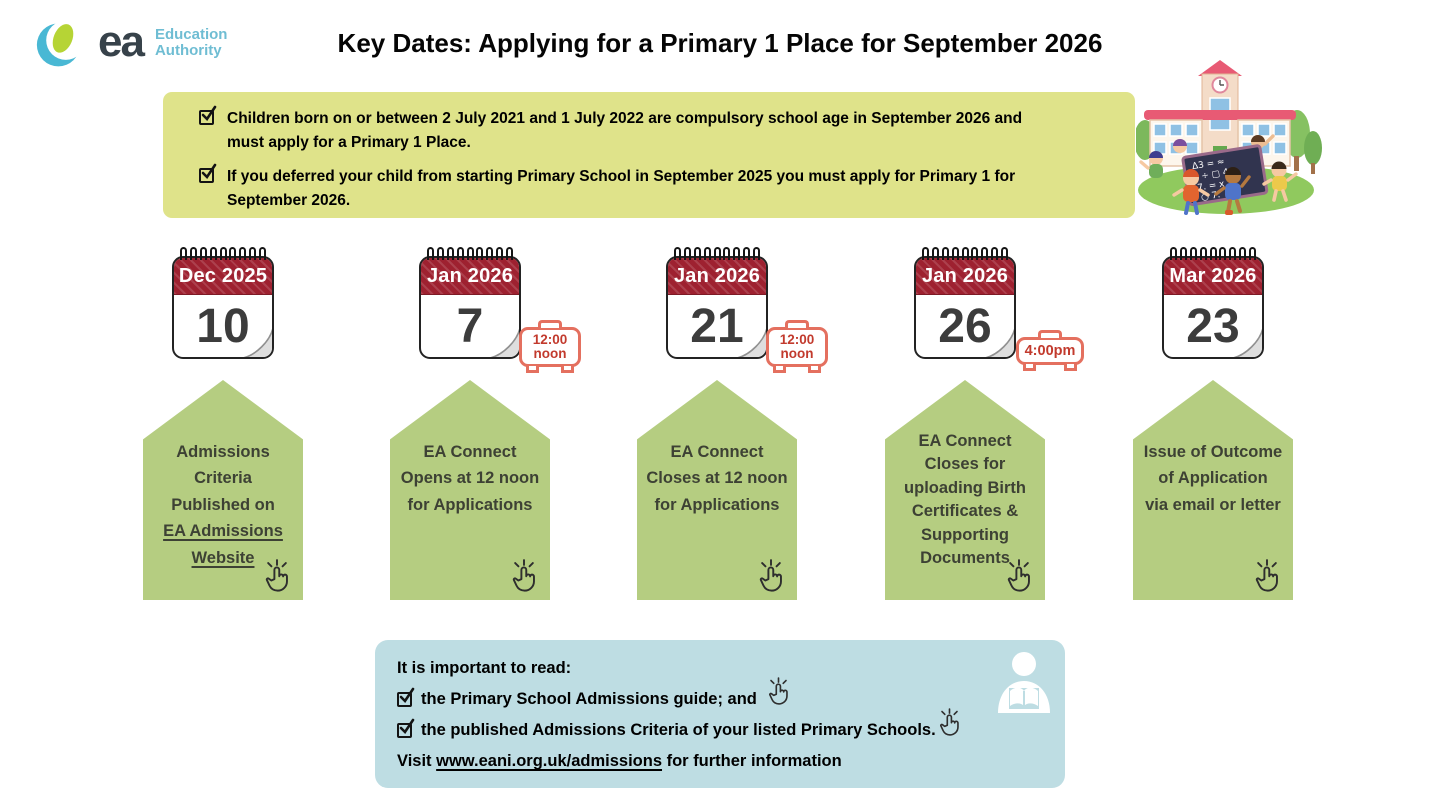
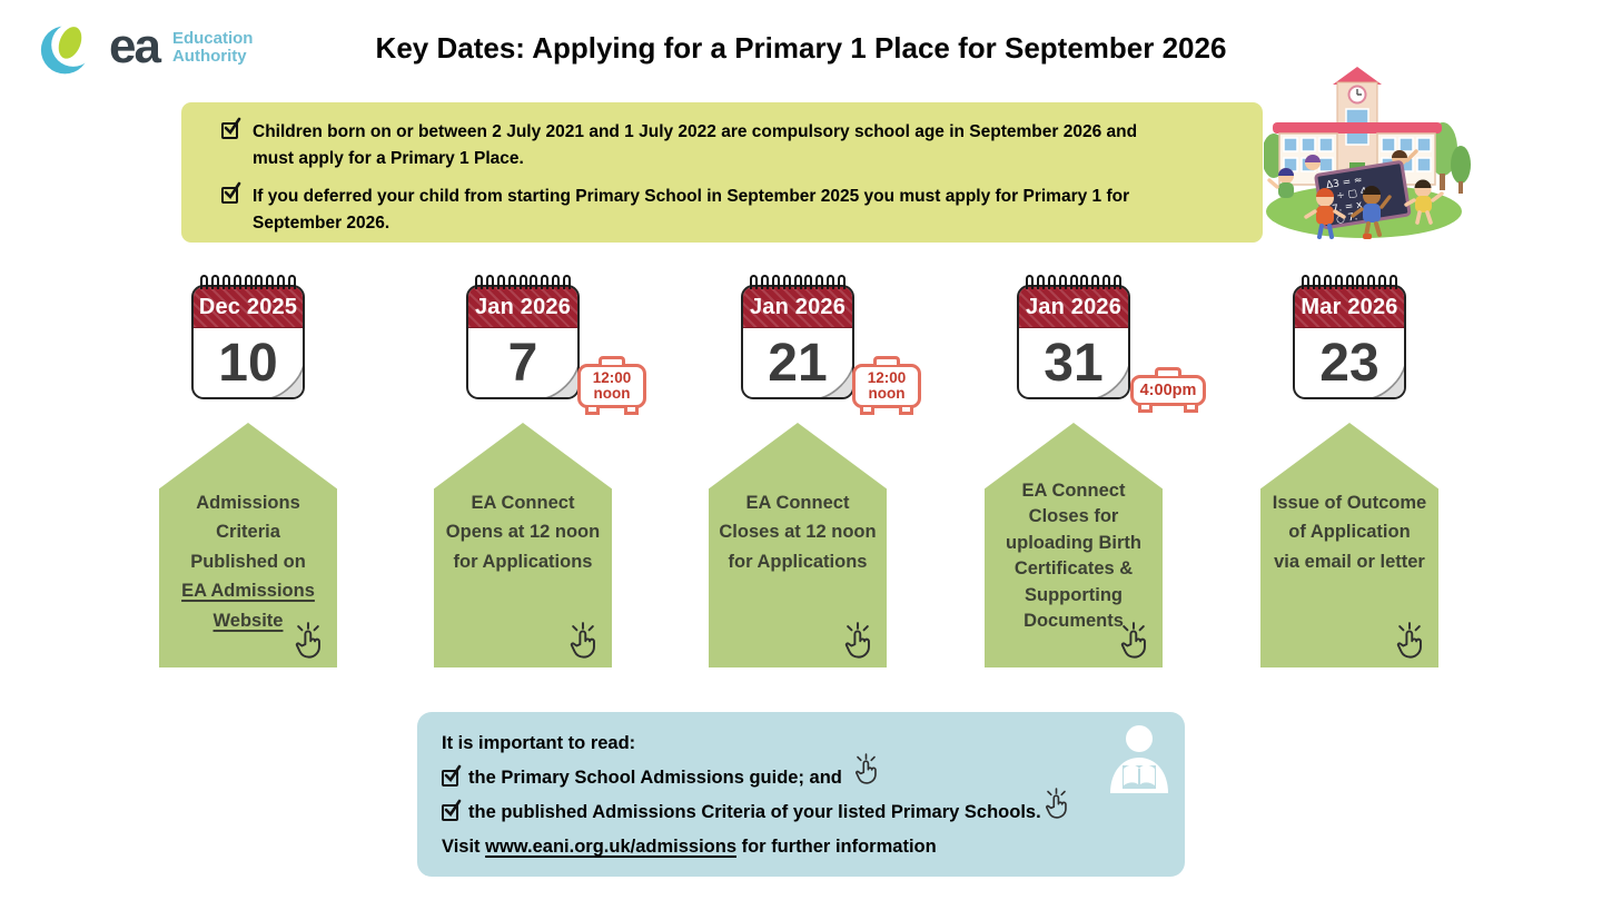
  ea
  Education
  Authority
  Key Dates: Applying for a Primary 1 Place for September 2026
  Children born on or between 2 July 2021 and 1 July 2022 are compulsory school age in September 2026 and must apply for a Primary 1 Place.
  If you deferred your child from starting Primary School in September 2025 you must apply for Primary 1 for September 2026.
  Dec 2025
  10
  Admissions
  Criteria
  Published on
  EA Admissions
  Website
  Jan 2026
  7
  12:00
  noon
  EA Connect
  Opens at 12 noon
  for Applications
  Jan 2026
  21
  12:00
  noon
  EA Connect
  Closes at 12 noon
  for Applications
  Jan 2026
- 26
+ 31
  4:00pm
  EA Connect
  Closes for
  uploading Birth
  Certificates &
  Supporting
  Documents
  Mar 2026
  23
  Issue of Outcome
  of Application
  via email or letter
  It is important to read:
  the Primary School Admissions guide; and
  the published Admissions Criteria of your listed Primary Schools.
  Visit www.eani.org.uk/admissions for further information
